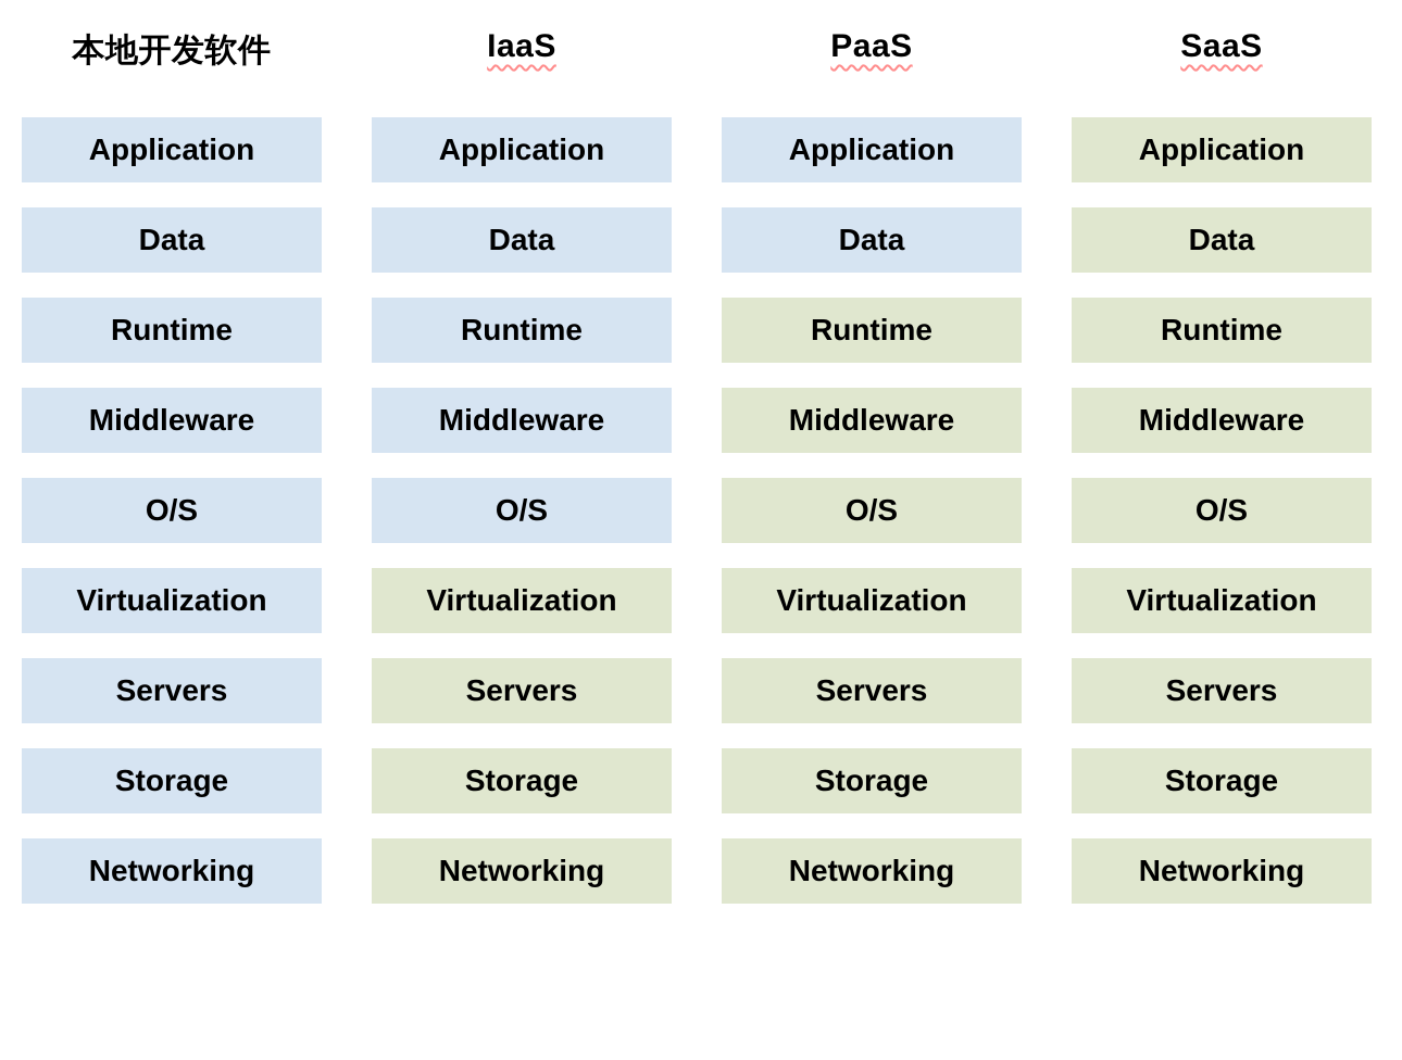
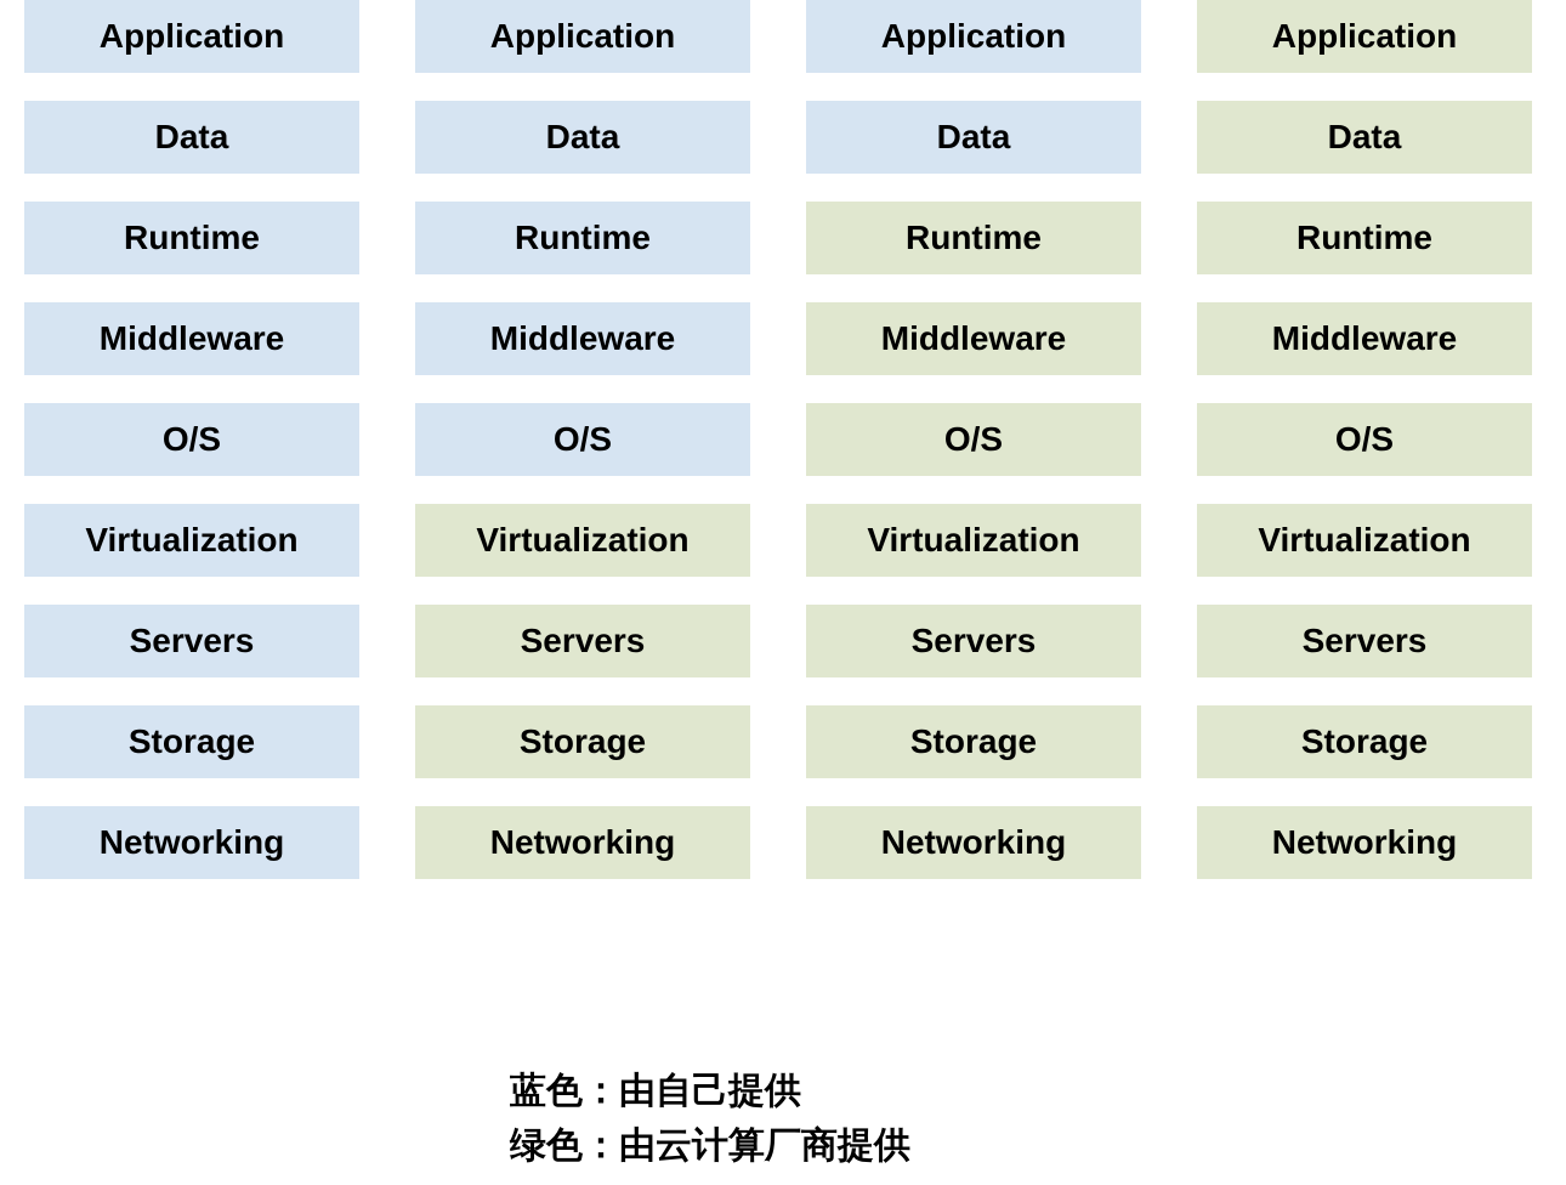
- 本地开发软件
  Application
  Data
  Runtime
  Middleware
  O/S
  Virtualization
  Servers
  Storage
  Networking
- IaaS
  Application
  Data
  Runtime
  Middleware
  O/S
  Virtualization
  Servers
  Storage
  Networking
- PaaS
  Application
  Data
  Runtime
  Middleware
  O/S
  Virtualization
  Servers
  Storage
  Networking
- SaaS
  Application
  Data
  Runtime
  Middleware
  O/S
  Virtualization
  Servers
  Storage
  Networking
+ 蓝色：由自己提供
+ 绿色：由云计算厂商提供
